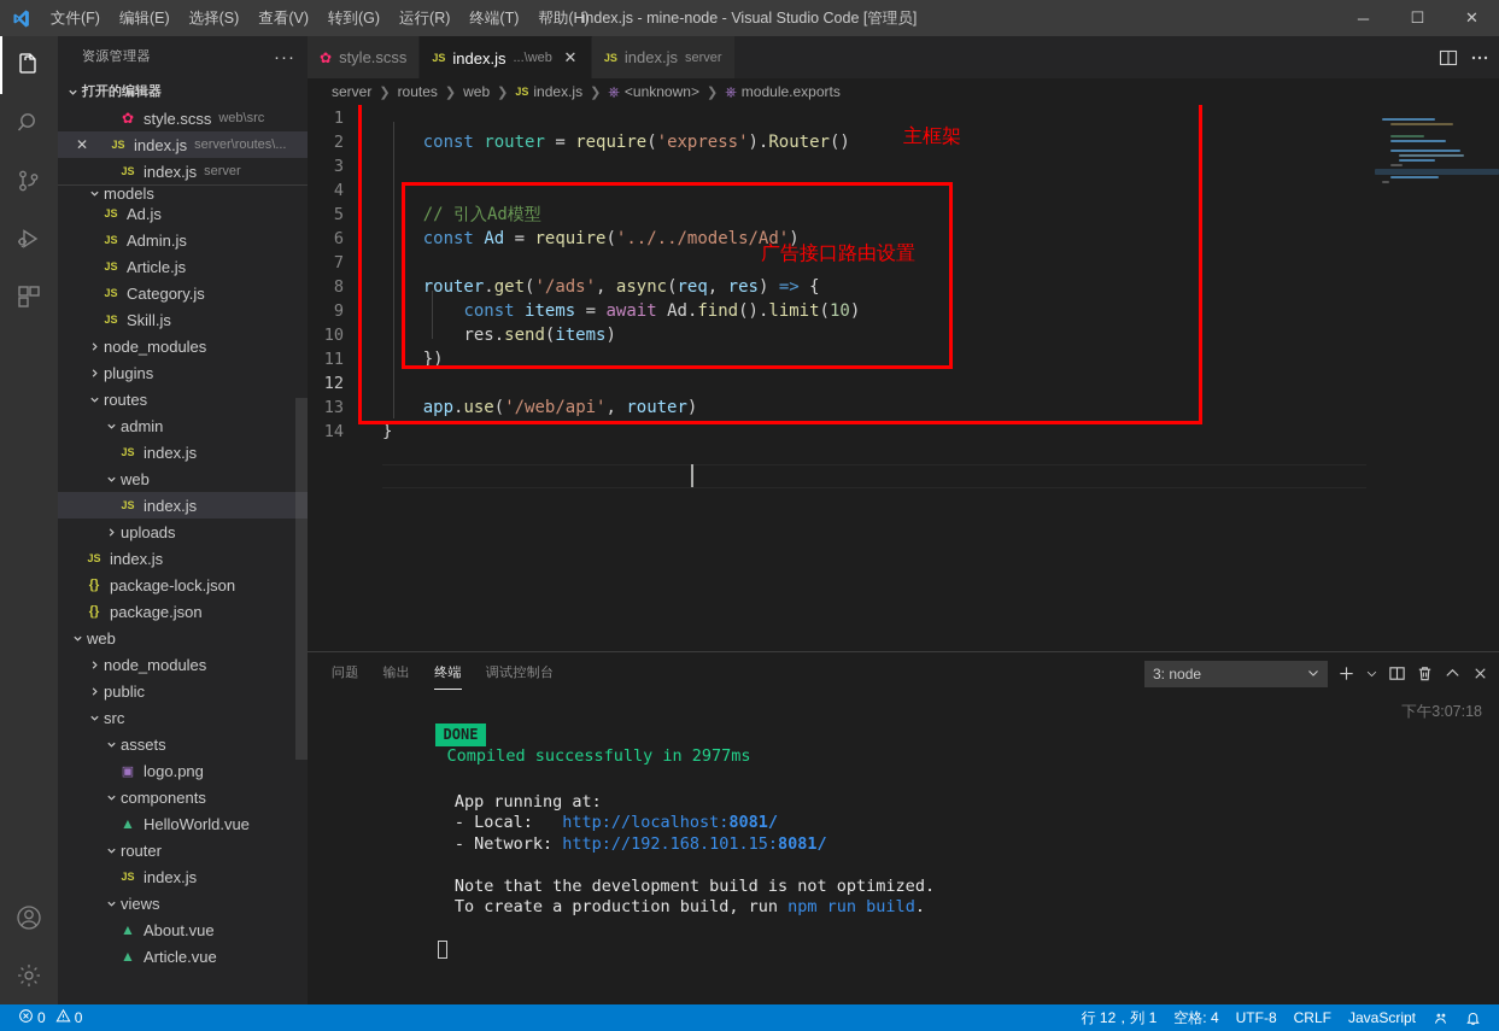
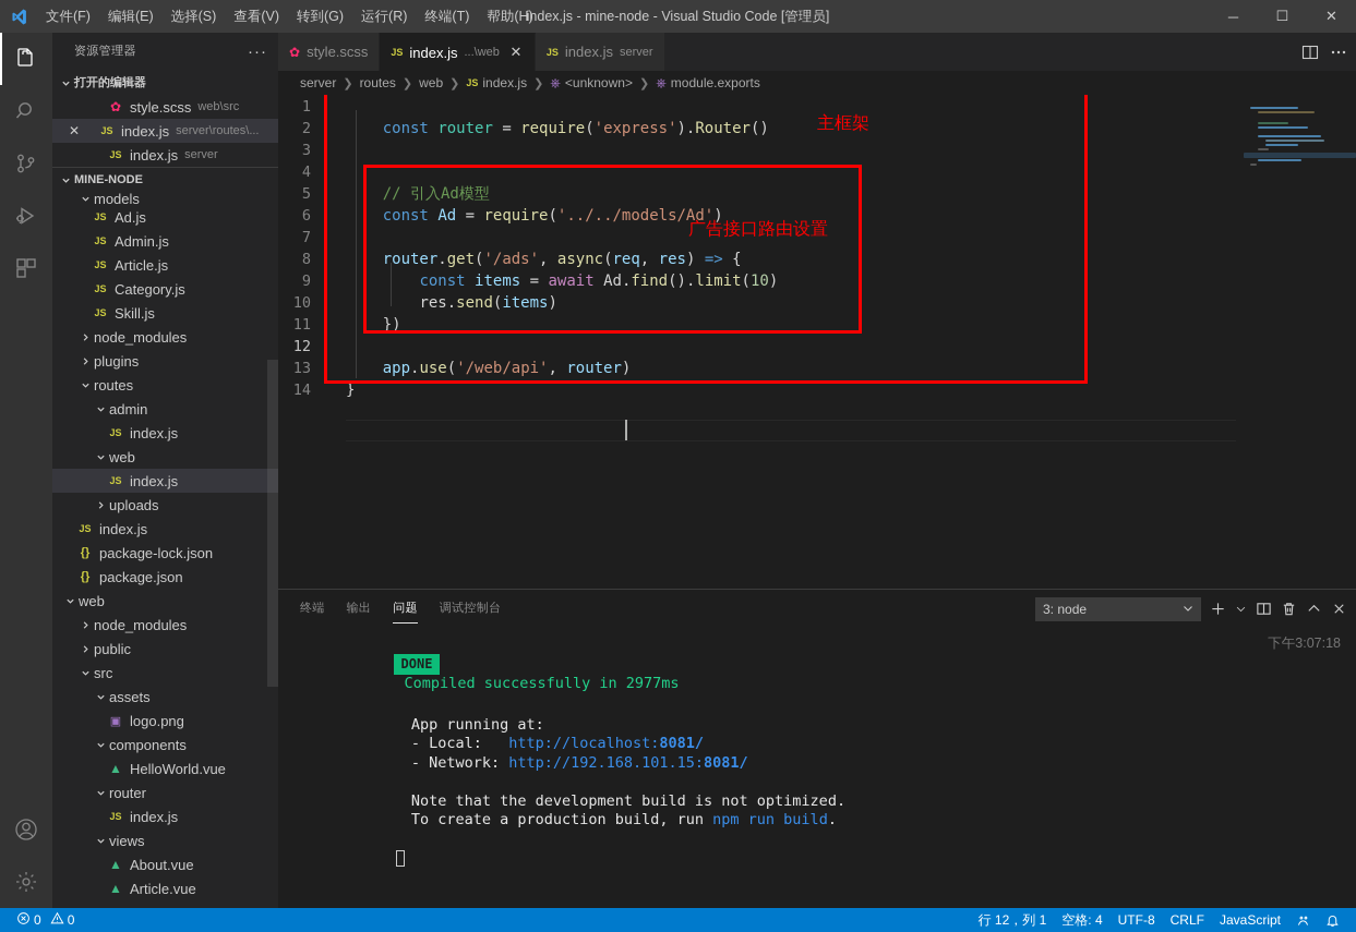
  文件(F)
  编辑(E)
  选择(S)
  查看(V)
  转到(G)
  运行(R)
  终端(T)
  帮助(H)
  index.js - mine-node - Visual Studio Code [管理员]
  ─
  ☐
  ✕
  资源管理器
  ···
  打开的编辑器
  ✿
  style.scss
  web\src
  ✕
  JS
  index.js
  server\routes\...
  JS
  index.js
  server
+ MINE-NODE
  models
  JS
  Ad.js
  JS
  Admin.js
  JS
  Article.js
  JS
  Category.js
  JS
  Skill.js
  node_modules
  plugins
  routes
  admin
  JS
  index.js
  web
  JS
  index.js
  uploads
  JS
  index.js
  {}
  package-lock.json
  {}
  package.json
  web
  node_modules
  public
  src
  assets
  ▣
  logo.png
  components
  ▲
  HelloWorld.vue
  router
  JS
  index.js
  views
  ▲
  About.vue
  ▲
  Article.vue
  ✿
  style.scss
  JS
  index.js
  ...\web
  ✕
  JS
  index.js
  server
  server
  ❯
  routes
  ❯
  web
  ❯
  JS
  index.js
  ❯
  ⎈
  <unknown>
  ❯
  ⎈
  module.exports
  1
  2
  const router = require('express').Router()
  3
  4
  5
  // 引入Ad模型
  6
  const Ad = require('../../models/Ad')
  7
  8
  router.get('/ads', async(req, res) => {
  9
  const items = await Ad.find().limit(10)
  10
  res.send(items)
  11
  })
  12
  13
  app.use('/web/api', router)
  14
  }
  主框架
  广告接口路由设置
- 问题
+ 终端
  输出
- 终端
+ 问题
  调试控制台
  3: node
  下午3:07:18
  DONE Compiled successfully in 2977ms
  App running at:
  - Local: http://localhost:8081/
  - Network: http://192.168.101.15:8081/
  Note that the development build is not optimized.
  To create a production build, run npm run build.
  0
  0
  行 12，列 1
  空格: 4
  UTF-8
  CRLF
  JavaScript
